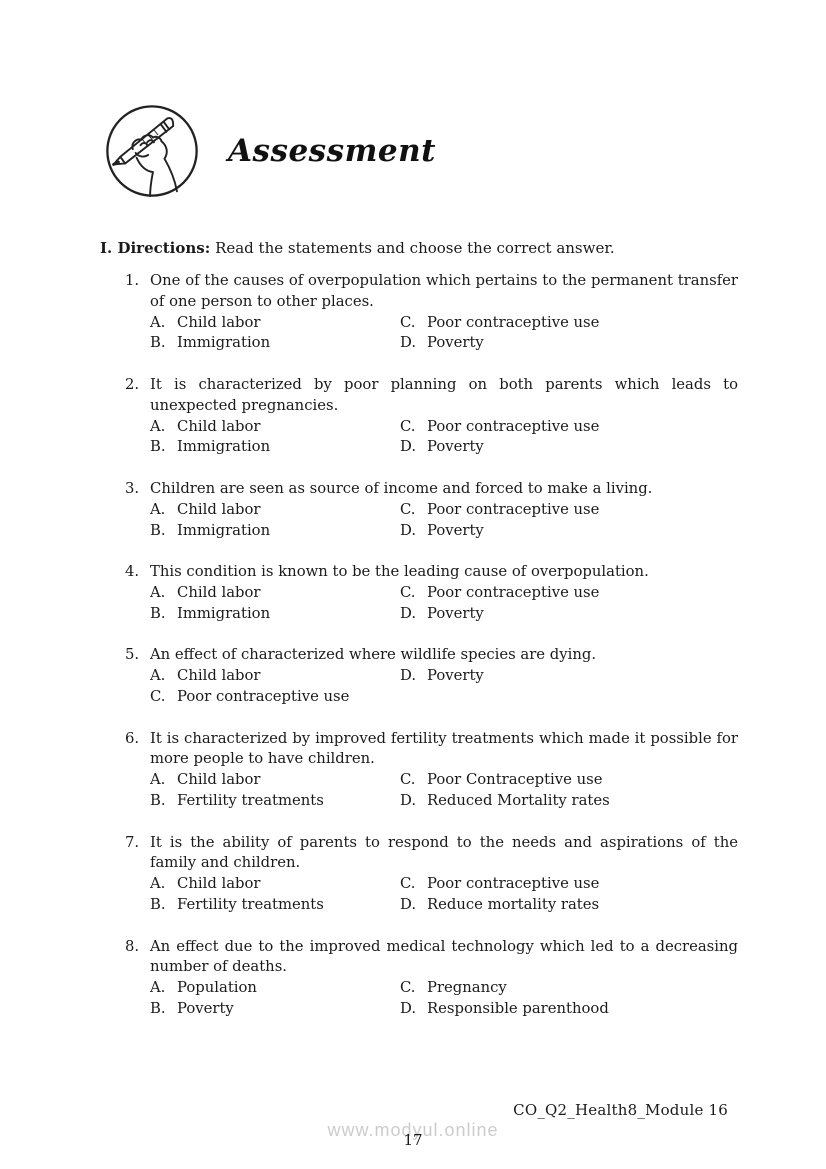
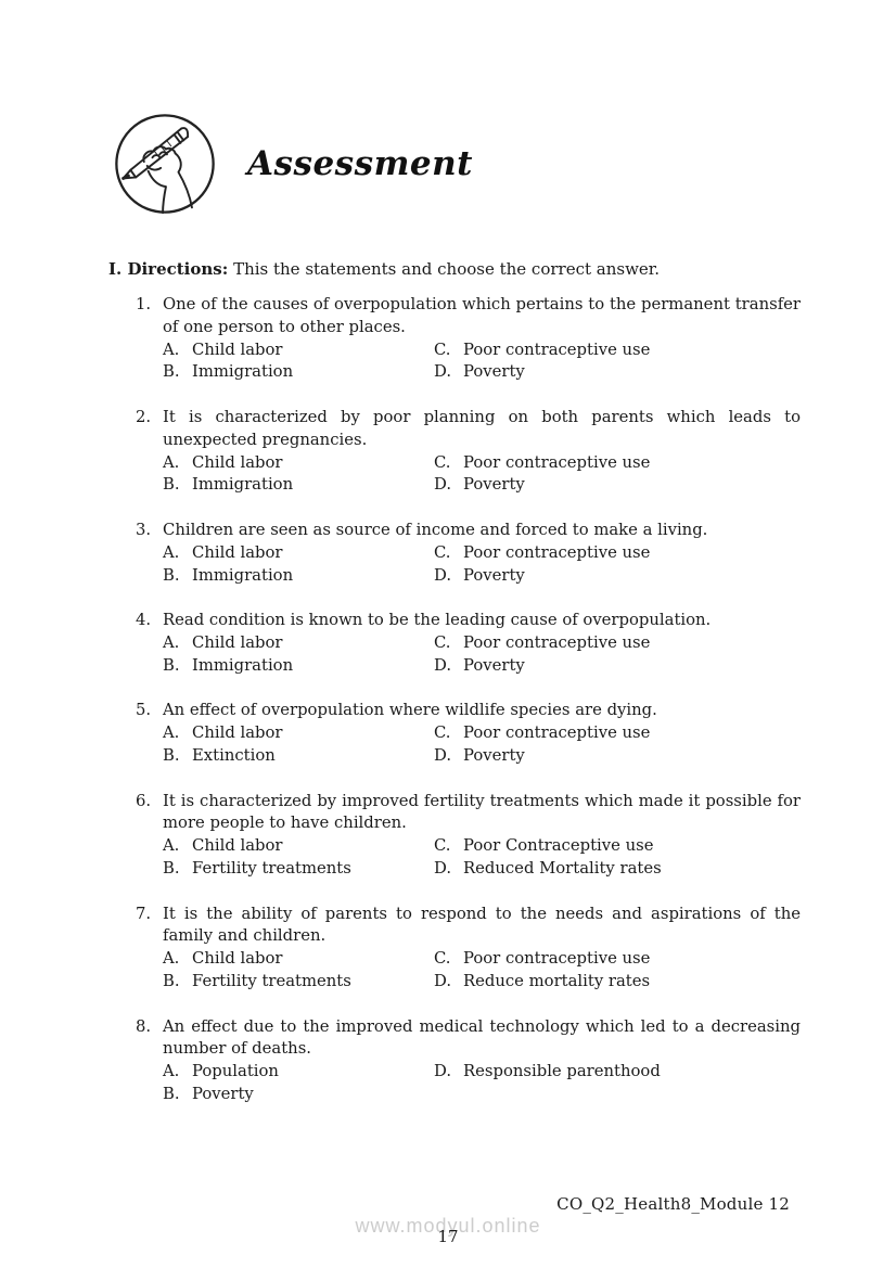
  Assessment
- I. Directions: Read the statements and choose the correct answer.
+ I. Directions: This the statements and choose the correct answer.
  1.
  One of the causes of overpopulation which pertains to the permanent transfer of one person to other places.
  A. Child labor
  B. Immigration
  C. Poor contraceptive use
  D. Poverty
  2.
  It is characterized by poor planning on both parents which leads to unexpected pregnancies.
  A. Child labor
  B. Immigration
  C. Poor contraceptive use
  D. Poverty
  3.
  Children are seen as source of income and forced to make a living.
  A. Child labor
  B. Immigration
  C. Poor contraceptive use
  D. Poverty
  4.
- This condition is known to be the leading cause of overpopulation.
+ Read condition is known to be the leading cause of overpopulation.
  A. Child labor
  B. Immigration
  C. Poor contraceptive use
  D. Poverty
  5.
- An effect of characterized where wildlife species are dying.
+ An effect of overpopulation where wildlife species are dying.
  A. Child labor
+ B. Extinction
  C. Poor contraceptive use
  D. Poverty
  6.
  It is characterized by improved fertility treatments which made it possible for more people to have children.
  A. Child labor
  B. Fertility treatments
  C. Poor Contraceptive use
  D. Reduced Mortality rates
  7.
  It is the ability of parents to respond to the needs and aspirations of the family and children.
  A. Child labor
  B. Fertility treatments
  C. Poor contraceptive use
  D. Reduce mortality rates
  8.
  An effect due to the improved medical technology which led to a decreasing number of deaths.
  A. Population
  B. Poverty
- C. Pregnancy
  D. Responsible parenthood
- CO_Q2_Health8_Module 16
+ CO_Q2_Health8_Module 12
  www.modyul.online
  17
